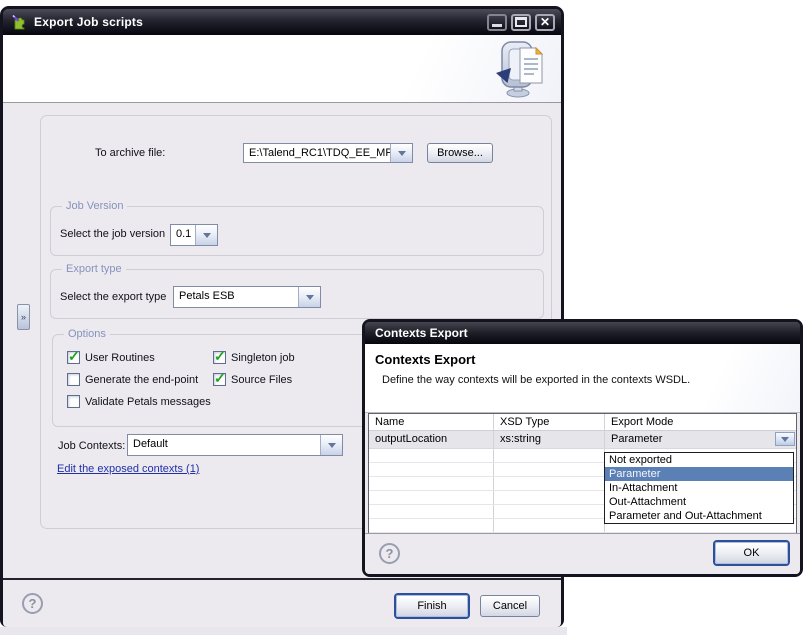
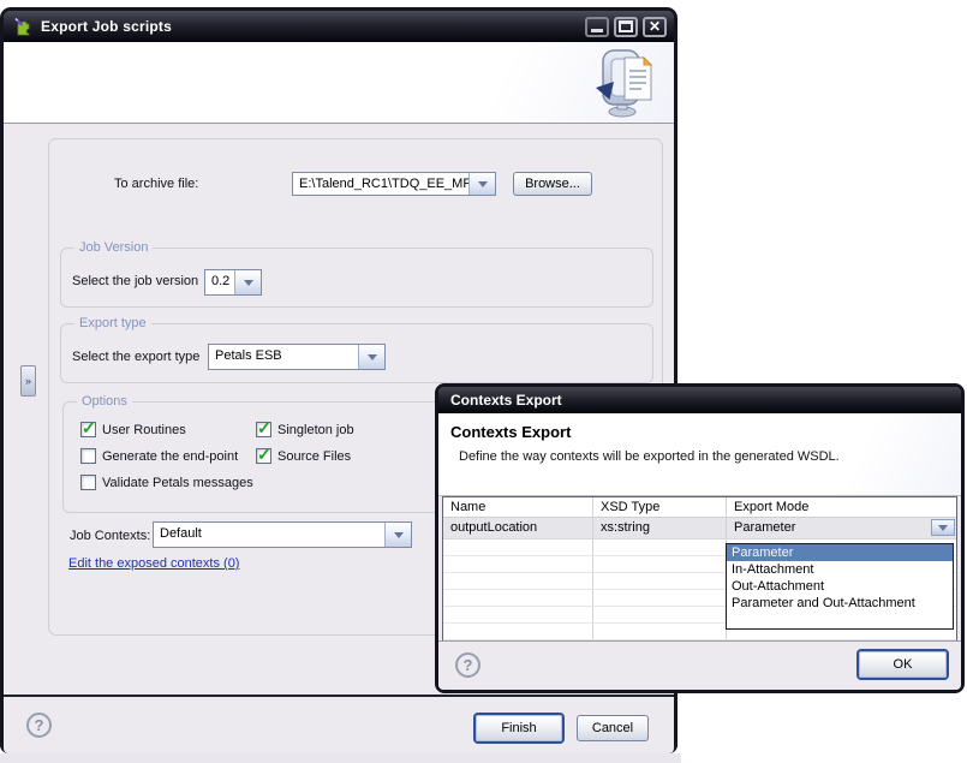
  Export Job scripts
  »
  To archive file:
  Browse...
  Job Version
  Select the job version
- 0.1
+ 0.2
  Export type
  Select the export type
  Petals ESB
  Options
  User Routines
  Generate the end-point
  Validate Petals messages
  Singleton job
  Source Files
  Job Contexts:
  Default
- Edit the exposed contexts (1)
+ Edit the exposed contexts (0)
  ?
  Finish
  Cancel
  Contexts Export
  Contexts Export
- Define the way contexts will be exported in the contexts WSDL.
+ Define the way contexts will be exported in the generated WSDL.
  Name
  XSD Type
  Export Mode
  outputLocation
  xs:string
  Parameter
- Not exported
  Parameter
  In-Attachment
  Out-Attachment
  Parameter and Out-Attachment
  ?
  OK
